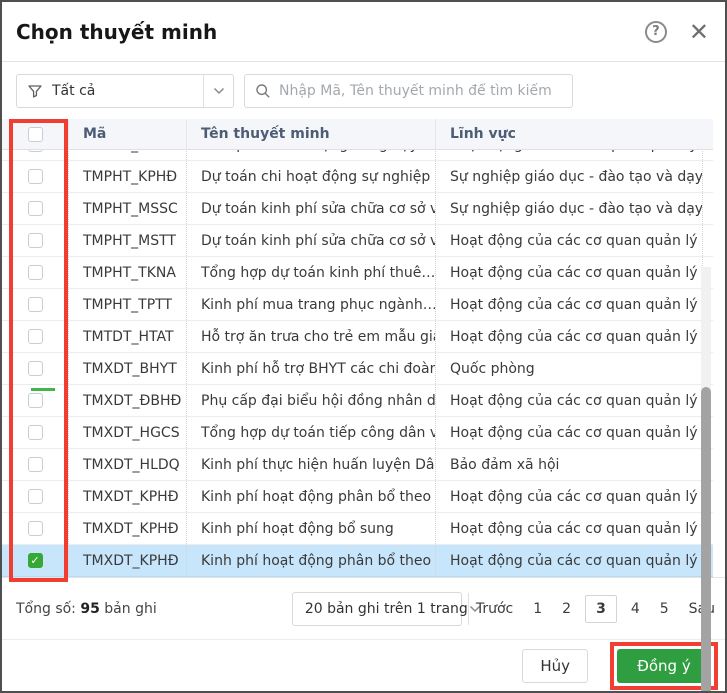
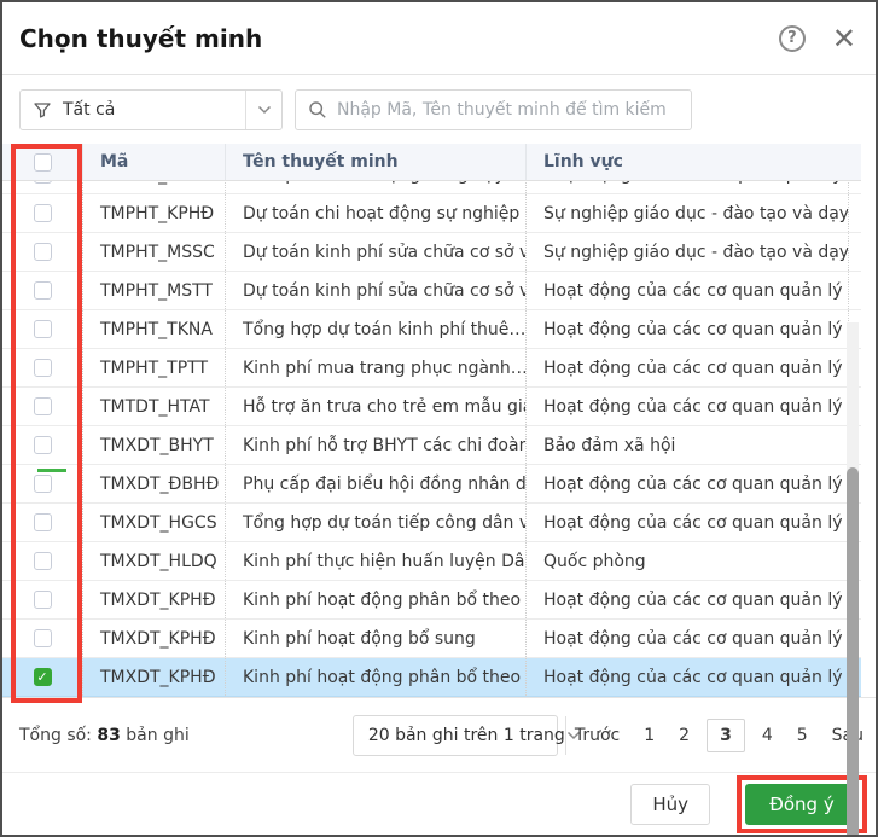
  Chọn thuyết minh
  ?
  ✕
  Tất cả
  Nhập Mã, Tên thuyết minh để tìm kiếm
  Mã
  Tên thuyết minh
  Lĩnh vực
  TMPHT_KPHĐ
  Dự toán chi hoạt động sự nghiệp
  Sự nghiệp giáo dục - đào tạo và dạy
  TMPHT_MSSC
  Dự toán kinh phí sửa chữa cơ sở v
  Sự nghiệp giáo dục - đào tạo và dạy
  TMPHT_MSTT
  Dự toán kinh phí sửa chữa cơ sở v
  Hoạt động của các cơ quan quản lý
  TMPHT_TKNA
  Tổng hợp dự toán kinh phí thuê…
  Hoạt động của các cơ quan quản lý
  TMPHT_TPTT
  Kinh phí mua trang phục ngành…
  Hoạt động của các cơ quan quản lý
  TMTDT_HTAT
  Hỗ trợ ăn trưa cho trẻ em mẫu gi
  Hoạt động của các cơ quan quản lý
  TMXDT_BHYT
  Kinh phí hỗ trợ BHYT các chi đoàn
- Quốc phòng
+ Bảo đảm xã hội
  TMXDT_ĐBHĐ
  Phụ cấp đại biểu hội đồng nhân d
  Hoạt động của các cơ quan quản lý
  TMXDT_HGCS
  Tổng hợp dự toán tiếp công dân v
  Hoạt động của các cơ quan quản lý
  TMXDT_HLDQ
  Kinh phí thực hiện huấn luyện Dâ
- Bảo đảm xã hội
+ Quốc phòng
  TMXDT_KPHĐ
  Kinh phí hoạt động phân bổ theo
  Hoạt động của các cơ quan quản lý
  TMXDT_KPHĐ
  Kinh phí hoạt động bổ sung
  Hoạt động của các cơ quan quản lý
  ✓
  TMXDT_KPHĐ
  Kinh phí hoạt động phân bổ theo
  Hoạt động của các cơ quan quản lý
- Tổng số: 95 bản ghi
+ Tổng số: 83 bản ghi
  20 bản ghi trên 1 trang
  Trước
  1
  2
  3
  4
  5
  Hủy
  Đồng ý
